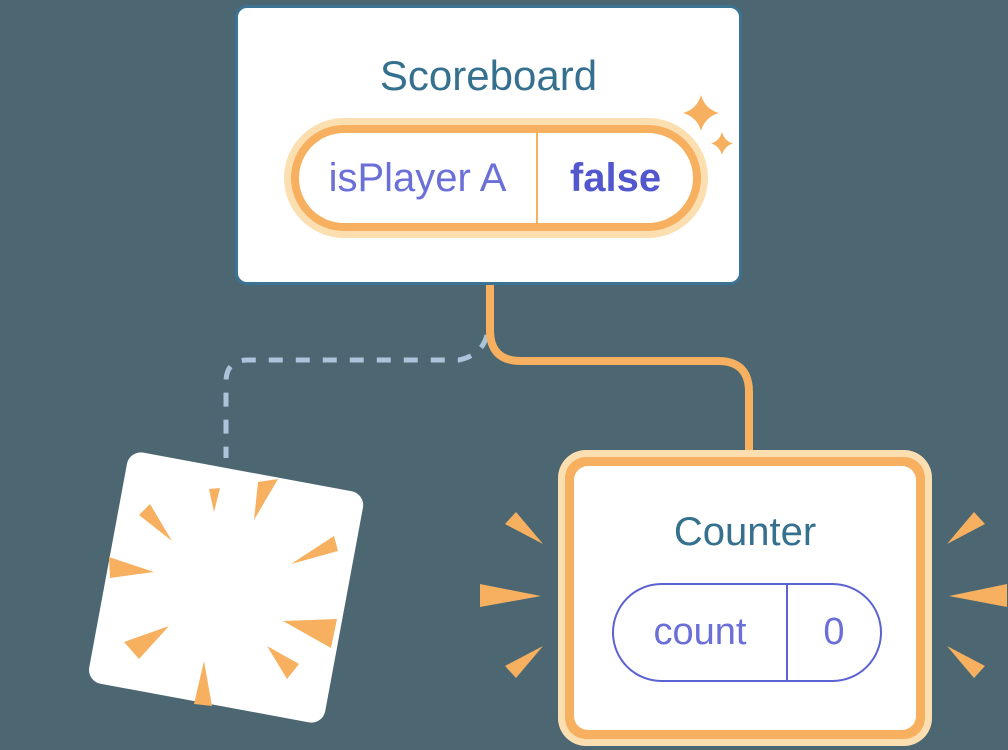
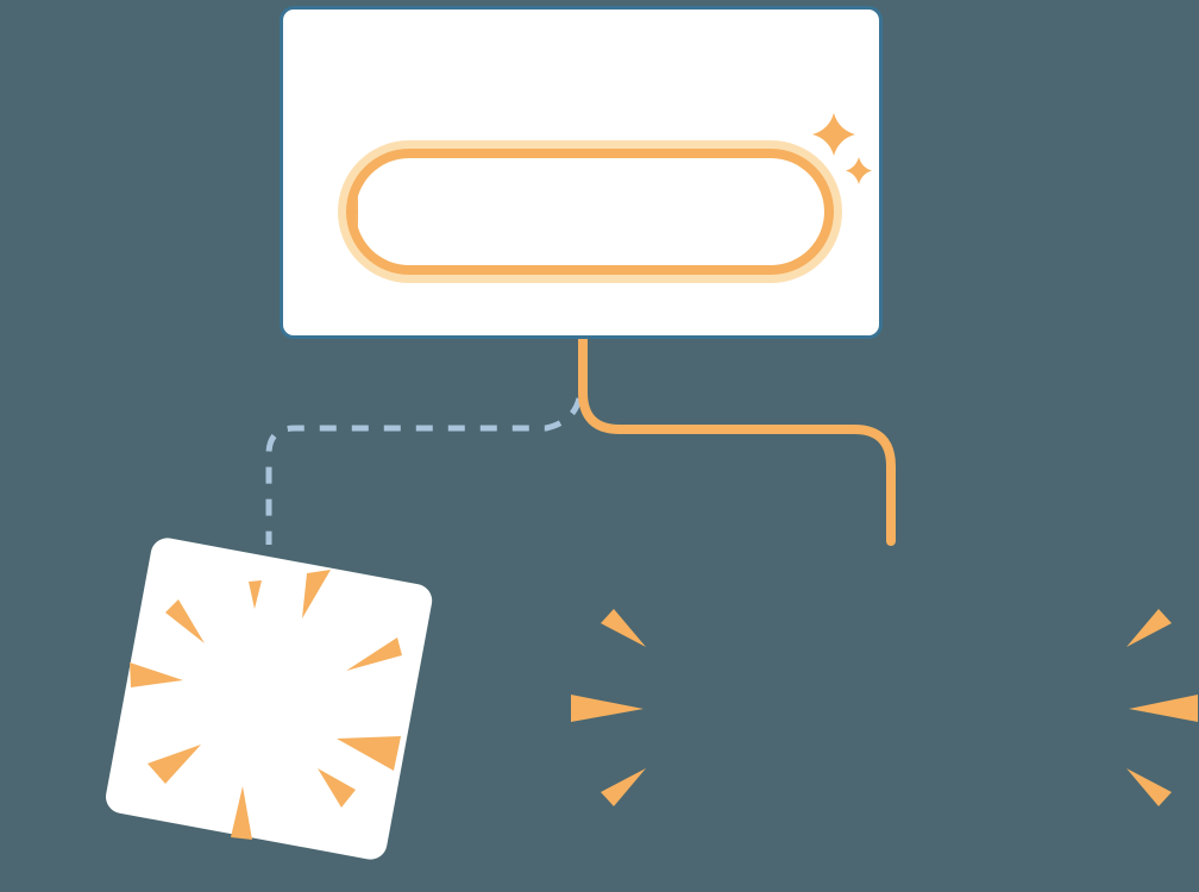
- Scoreboard
- isPlayer A
- false
- Counter
- count
- 0
